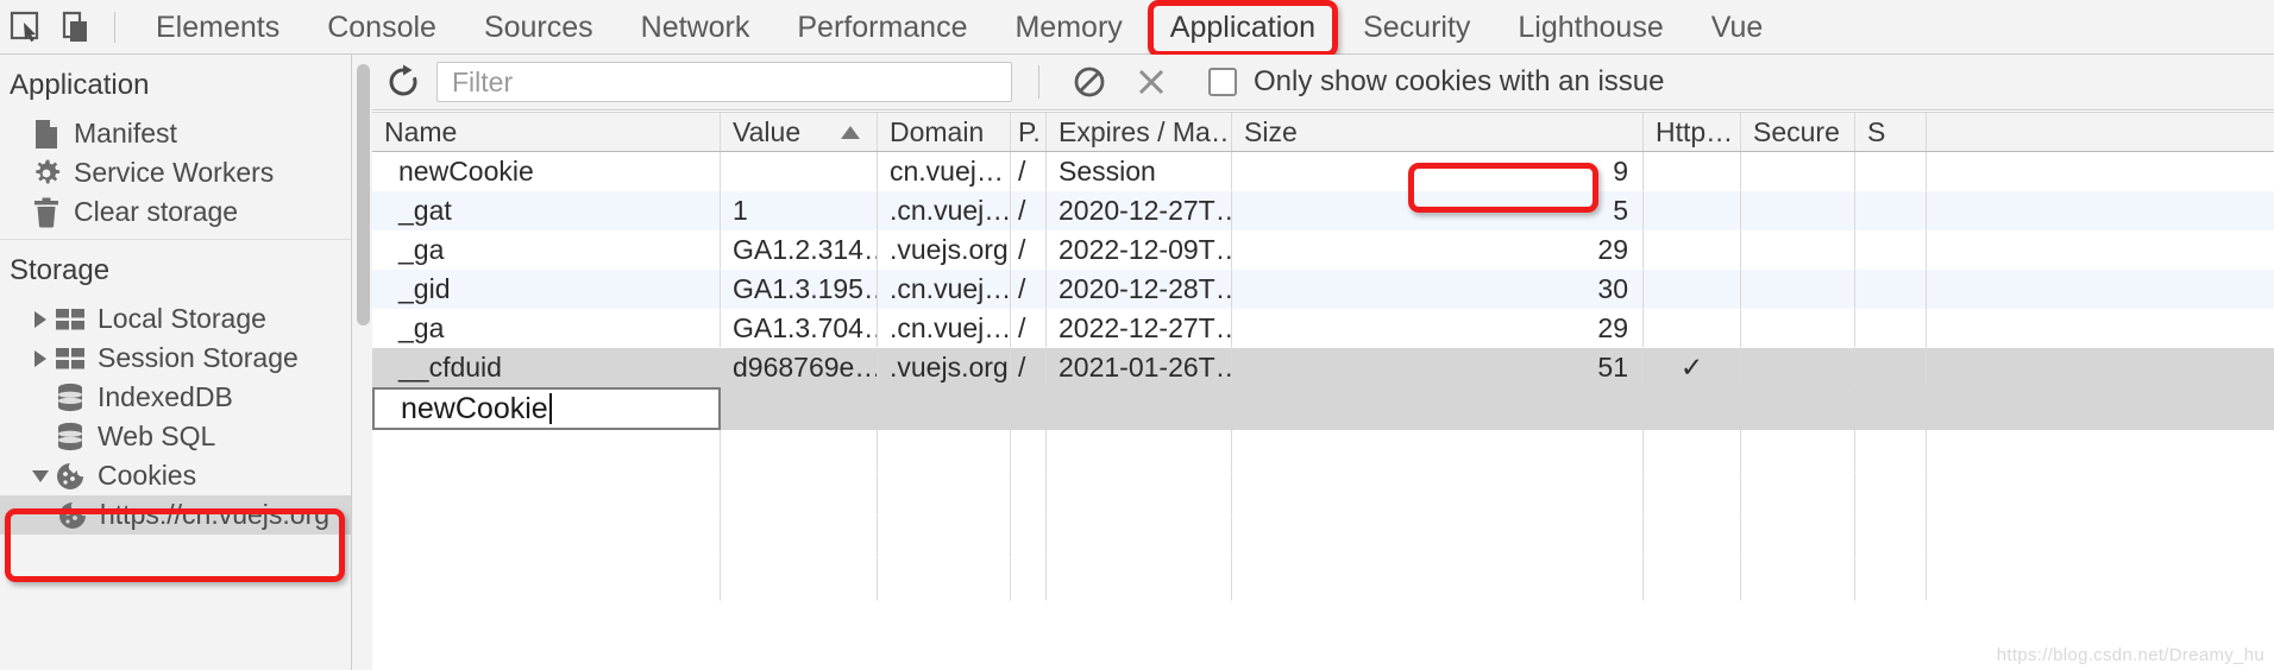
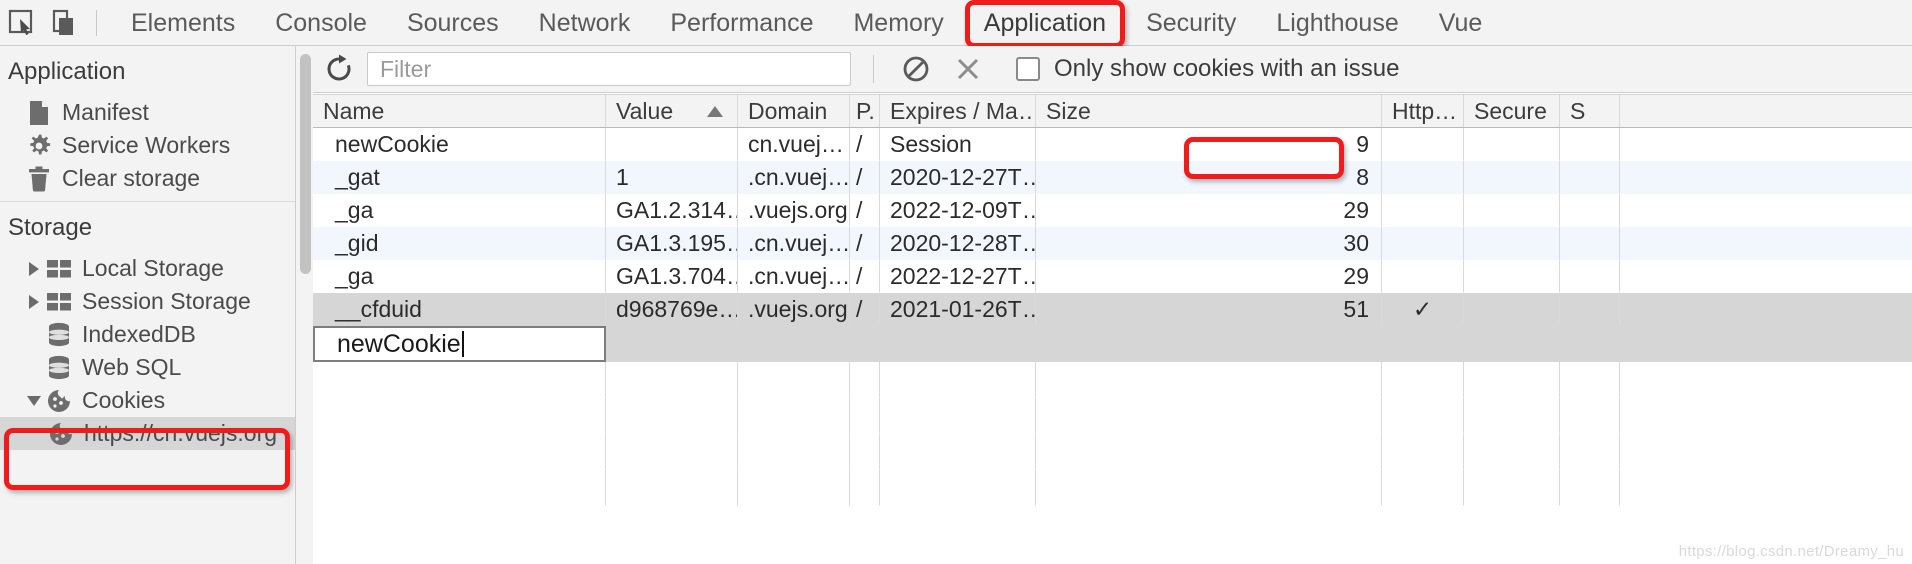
  Elements
  Console
  Sources
  Network
  Performance
  Memory
  Application
  Security
  Lighthouse
  Vue
  Application
  Manifest
  Service Workers
  Clear storage
  Storage
  Local Storage
  Session Storage
  IndexedDB
  Web SQL
  Cookies
  https://cn.vuejs.org
  Filter
  Only show cookies with an issue
  Name
  Value
  Domain
  P.
  Expires / Ma…
  Size
  Http…
  Secure
  S
  newCookie
  cn.vuej…
  /
  Session
  9
  _gat
  1
  .cn.vuej…
  /
  2020-12-27T…
- 5
+ 8
  _ga
  GA1.2.314…
  .vuejs.org
  /
  2022-12-09T…
  29
  _gid
  GA1.3.195…
  .cn.vuej…
  /
  2020-12-28T…
  30
  _ga
  GA1.3.704…
  .cn.vuej…
  /
  2022-12-27T…
  29
  __cfduid
  d968769e…
  .vuejs.org
  /
  2021-01-26T…
  51
  ✓
  newCookie
  https://blog.csdn.net/Dreamy_hu
